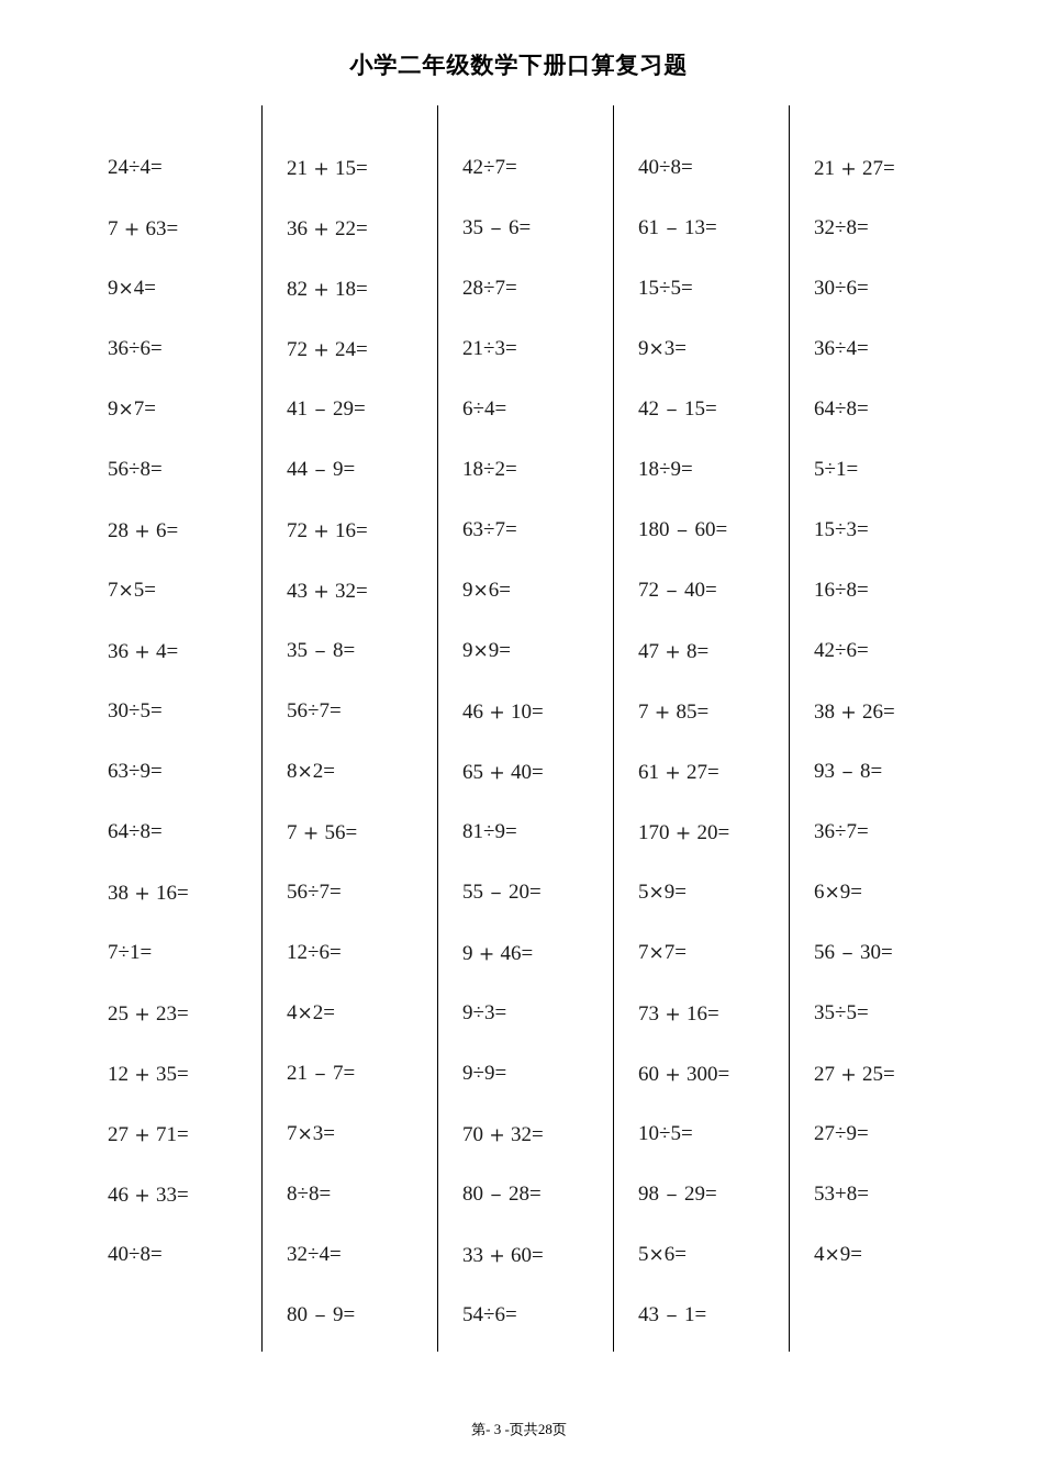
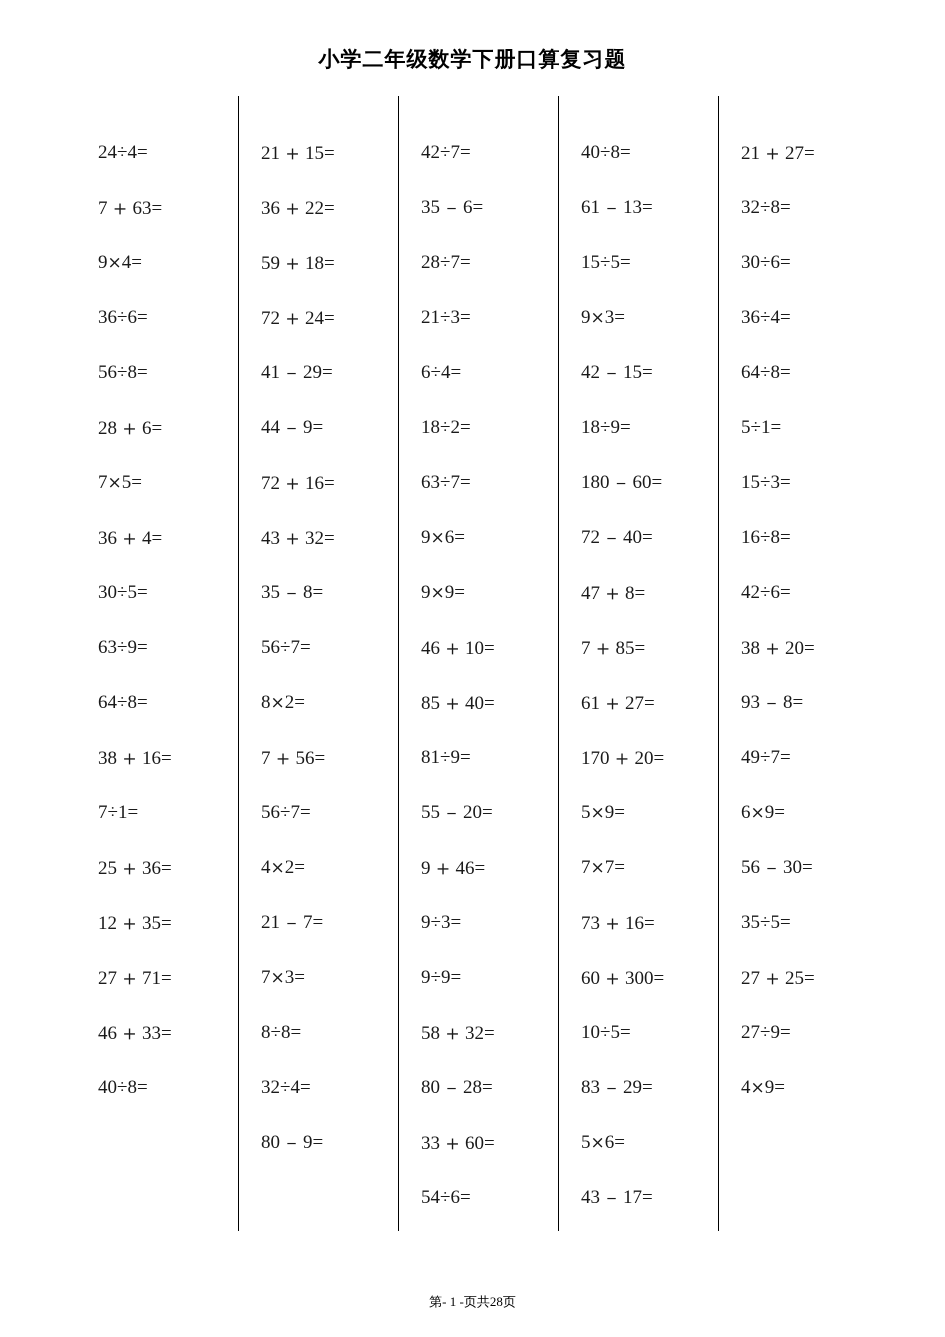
  小学二年级数学下册口算复习题
  24÷4=
  7＋63=
  9×4=
  36÷6=
- 9×7=
  56÷8=
  28＋6=
  7×5=
  36＋4=
  30÷5=
  63÷9=
  64÷8=
  38＋16=
  7÷1=
- 25＋23=
+ 25＋36=
  12＋35=
  27＋71=
  46＋33=
  40÷8=
  21＋15=
  36＋22=
- 82＋18=
+ 59＋18=
  72＋24=
  41－29=
  44－9=
  72＋16=
  43＋32=
  35－8=
  56÷7=
  8×2=
  7＋56=
  56÷7=
- 12÷6=
  4×2=
  21－7=
  7×3=
  8÷8=
  32÷4=
  80－9=
  42÷7=
  35－6=
  28÷7=
  21÷3=
  6÷4=
  18÷2=
  63÷7=
  9×6=
  9×9=
  46＋10=
- 65＋40=
+ 85＋40=
  81÷9=
  55－20=
  9＋46=
  9÷3=
  9÷9=
- 70＋32=
+ 58＋32=
  80－28=
  33＋60=
  54÷6=
  40÷8=
  61－13=
  15÷5=
  9×3=
  42－15=
  18÷9=
  180－60=
  72－40=
  47＋8=
  7＋85=
  61＋27=
  170＋20=
  5×9=
  7×7=
  73＋16=
  60＋300=
  10÷5=
- 98－29=
+ 83－29=
  5×6=
- 43－1=
+ 43－17=
  21＋27=
  32÷8=
  30÷6=
  36÷4=
  64÷8=
  5÷1=
  15÷3=
  16÷8=
  42÷6=
- 38＋26=
+ 38＋20=
  93－8=
- 36÷7=
+ 49÷7=
  6×9=
  56－30=
  35÷5=
  27＋25=
  27÷9=
- 53+8=
  4×9=
- 第- 3 -页共28页
+ 第- 1 -页共28页
